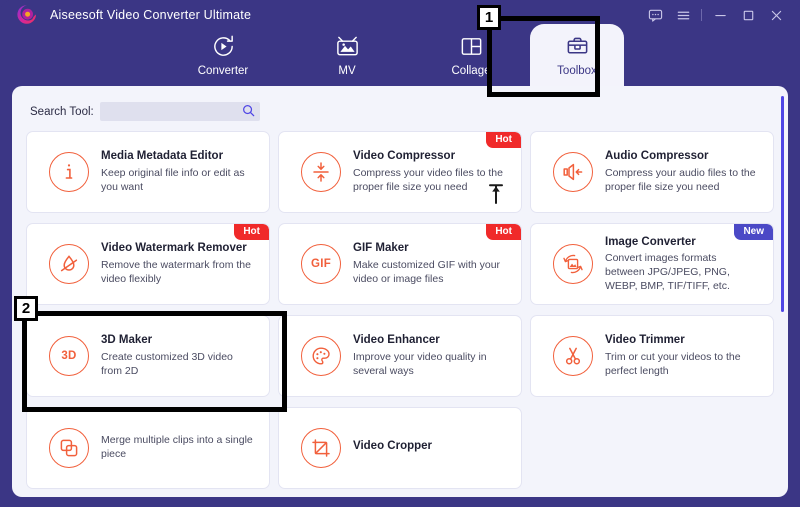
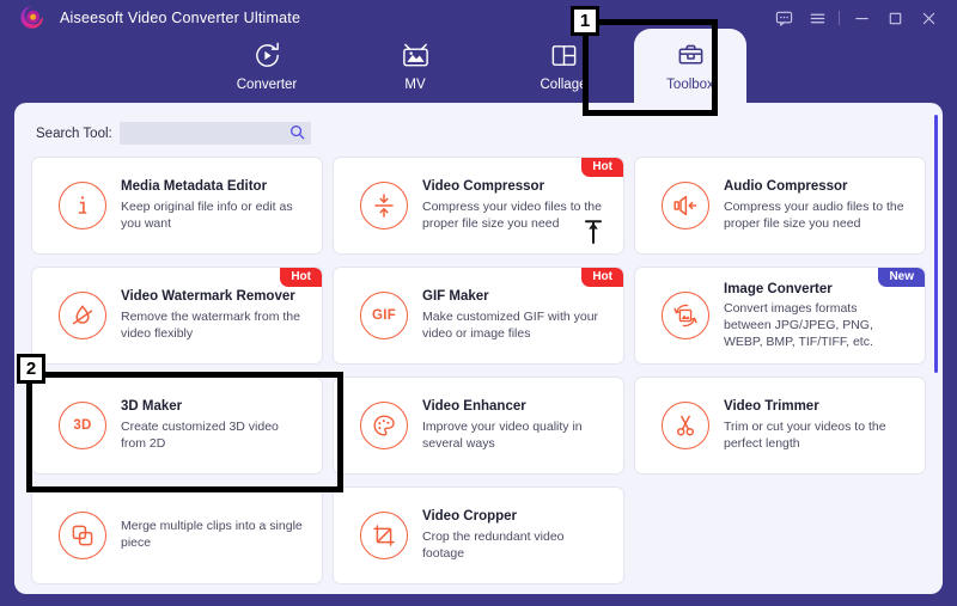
  Aiseesoft Video Converter Ultimate
  Converter
  MV
  Collage
  Toolbox
  Search Tool:
  Media Metadata Editor
  Keep original file info or edit as you want
  Hot
  Video Compressor
  Compress your video files to the proper file size you need
  Audio Compressor
  Compress your audio files to the proper file size you need
  Hot
  Video Watermark Remover
  Remove the watermark from the video flexibly
  Hot
  GIF
  GIF Maker
  Make customized GIF with your video or image files
  New
  Image Converter
  Convert images formats between JPG/JPEG, PNG, WEBP, BMP, TIF/TIFF, etc.
  3D
  3D Maker
  Create customized 3D video from 2D
  Video Enhancer
  Improve your video quality in several ways
  Video Trimmer
  Trim or cut your videos to the perfect length
  Merge multiple clips into a single piece
  Video Cropper
+ Crop the redundant video footage
  1
  2
